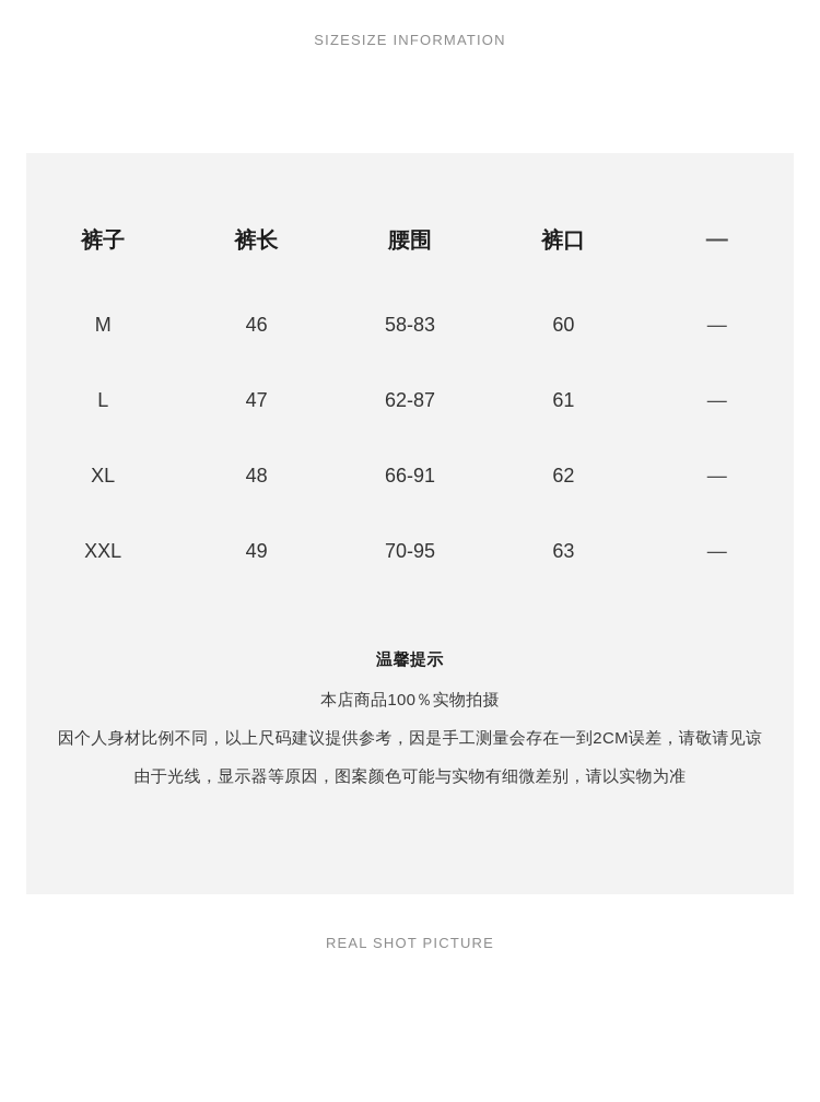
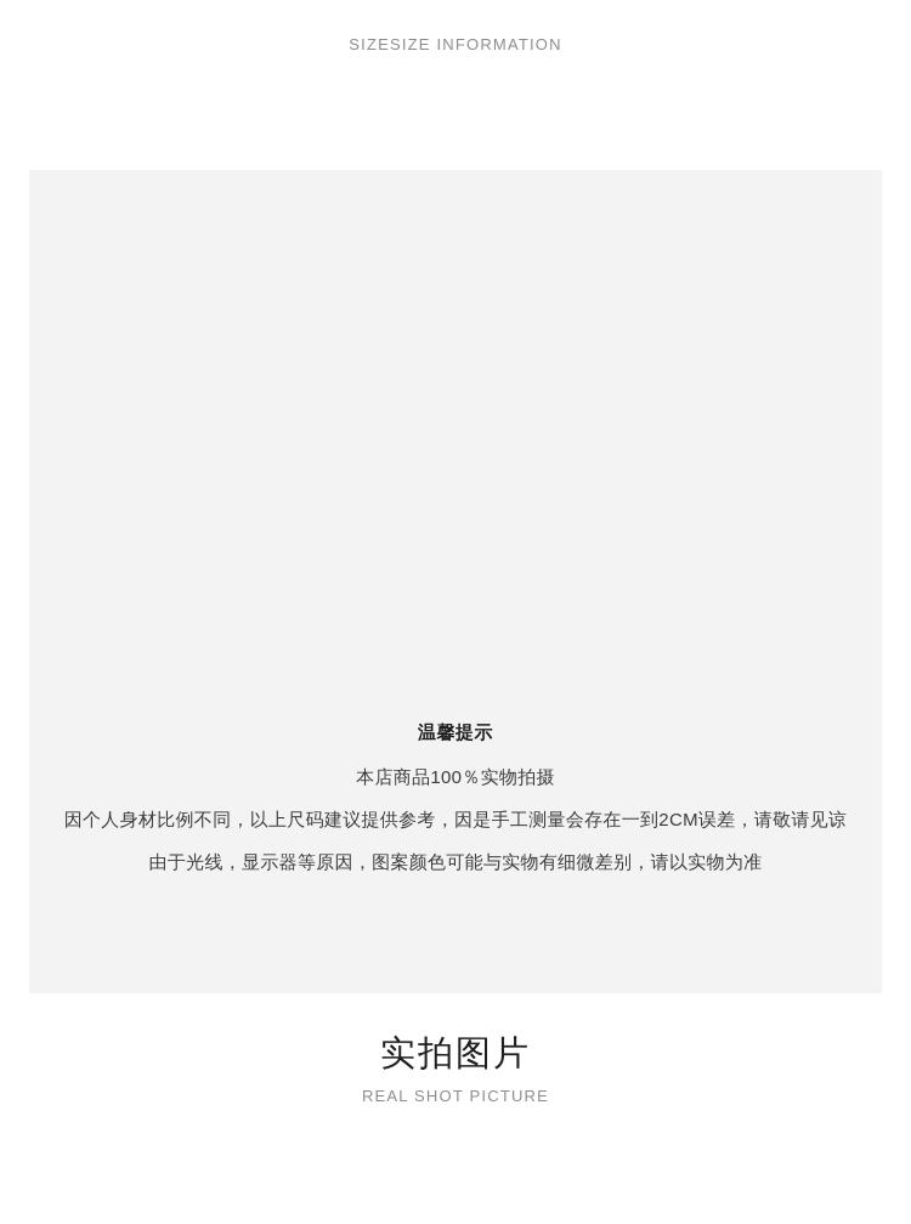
  SIZESIZE INFORMATION
- 裤子	裤长	腰围	裤口	—
- M	46	58-83	60	—
- L	47	62-87	61	—
- XL	48	66-91	62	—
- XXL	49	70-95	63	—
  温馨提示
  本店商品100％实物拍摄
  因个人身材比例不同，以上尺码建议提供参考，因是手工测量会存在一到2CM误差，请敬请见谅
  由于光线，显示器等原因，图案颜色可能与实物有细微差别，请以实物为准
+ 实拍图片
  REAL SHOT PICTURE
